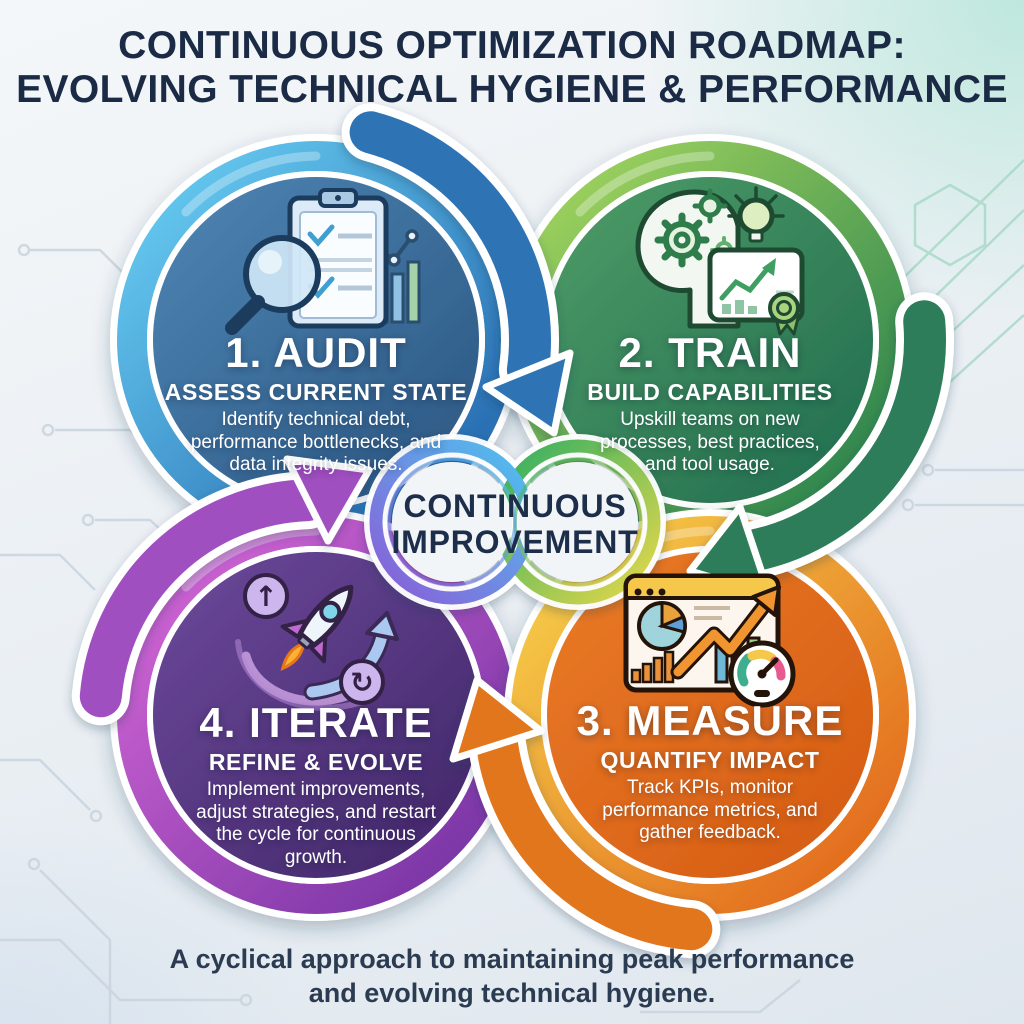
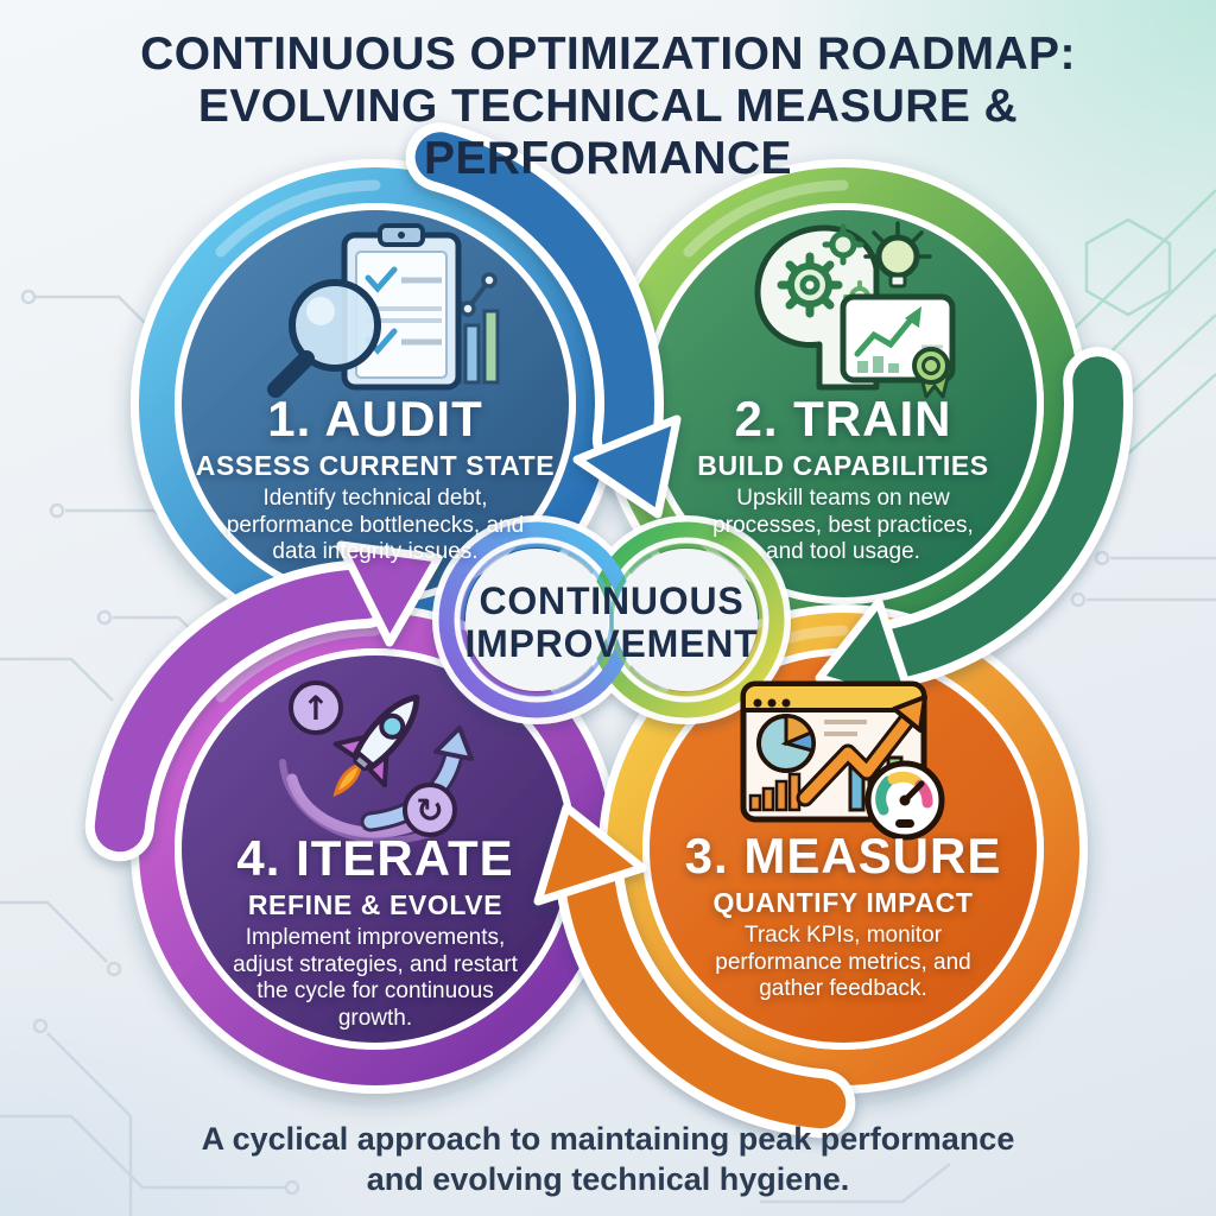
  ↑
  ↻
  CONTINUOUS OPTIMIZATION ROADMAP:
- EVOLVING TECHNICAL HYGIENE & PERFORMANCE
+ EVOLVING TECHNICAL MEASURE & PERFORMANCE
  1. AUDIT
  ASSESS CURRENT STATE
  Identify technical debt,
  performance bottlenecks, and
  data integrity issues.
  2. TRAIN
  BUILD CAPABILITIES
  Upskill teams on new
  processes, best practices,
  and tool usage.
  CONTINUOUS
  IMPROVEMENT
  4. ITERATE
  REFINE & EVOLVE
  Implement improvements,
  adjust strategies, and restart
  the cycle for continuous
  growth.
  3. MEASURE
  QUANTIFY IMPACT
  Track KPIs, monitor
  performance metrics, and
  gather feedback.
  A cyclical approach to maintaining peak performance
  and evolving technical hygiene.
